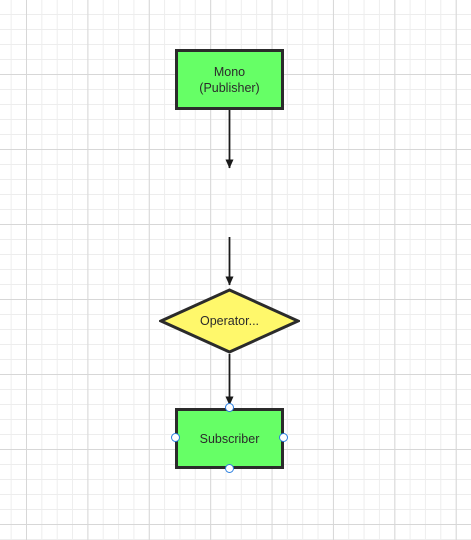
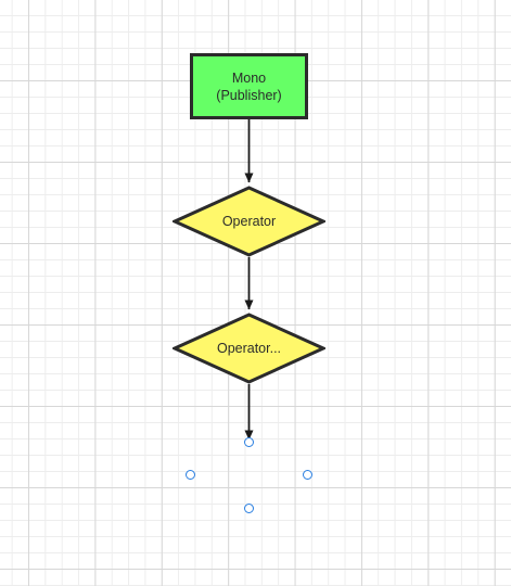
  Mono
  (Publisher)
+ Operator
  Operator...
- Subscriber
